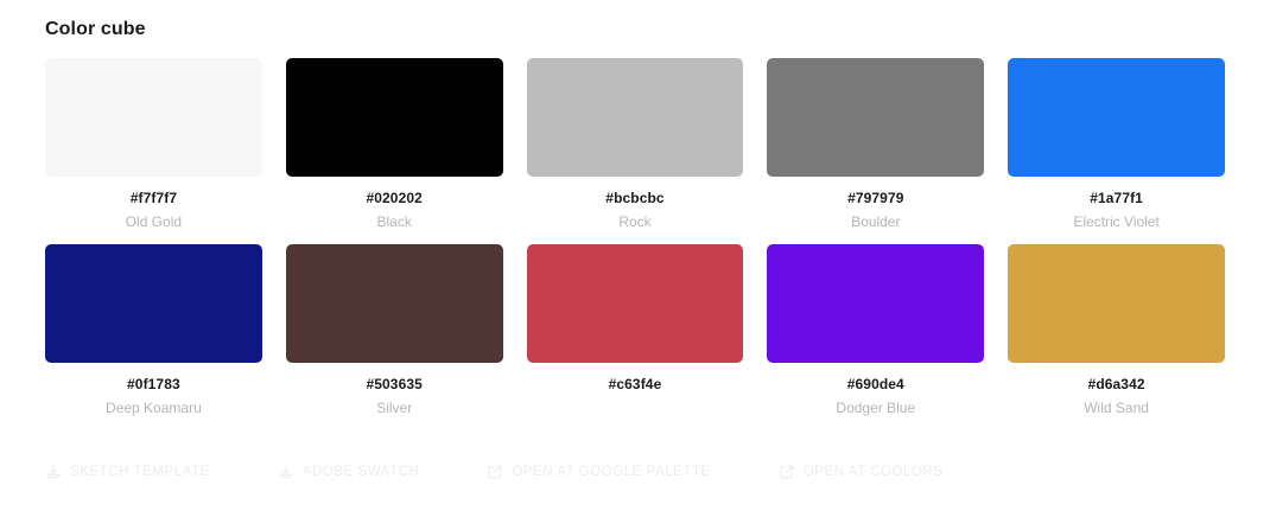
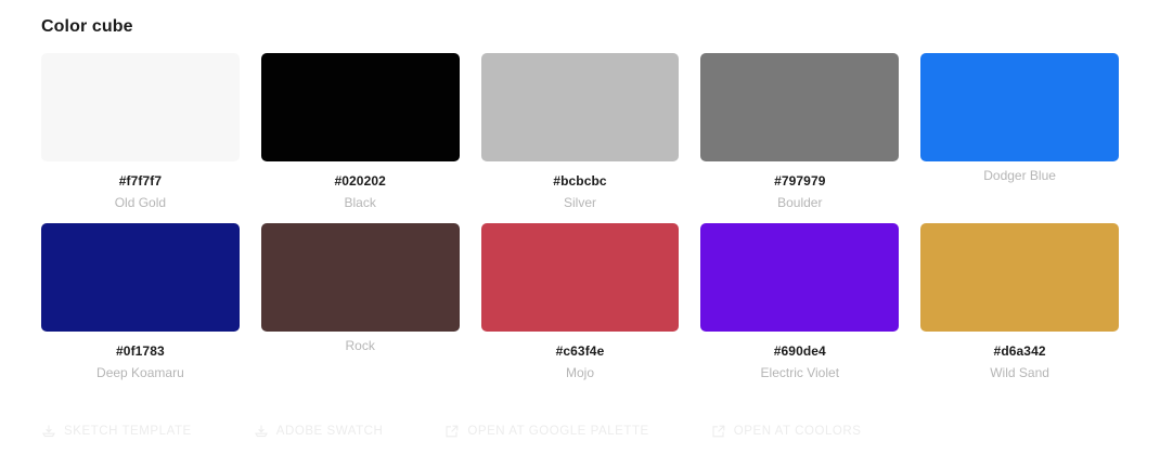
  Color cube
  #f7f7f7
  Old Gold
  #020202
  Black
  #bcbcbc
- Rock
+ Silver
  #797979
  Boulder
- #1a77f1
- Electric Violet
+ Dodger Blue
  #0f1783
  Deep Koamaru
- #503635
- Silver
+ Rock
  #c63f4e
+ Mojo
  #690de4
- Dodger Blue
+ Electric Violet
  #d6a342
  Wild Sand
